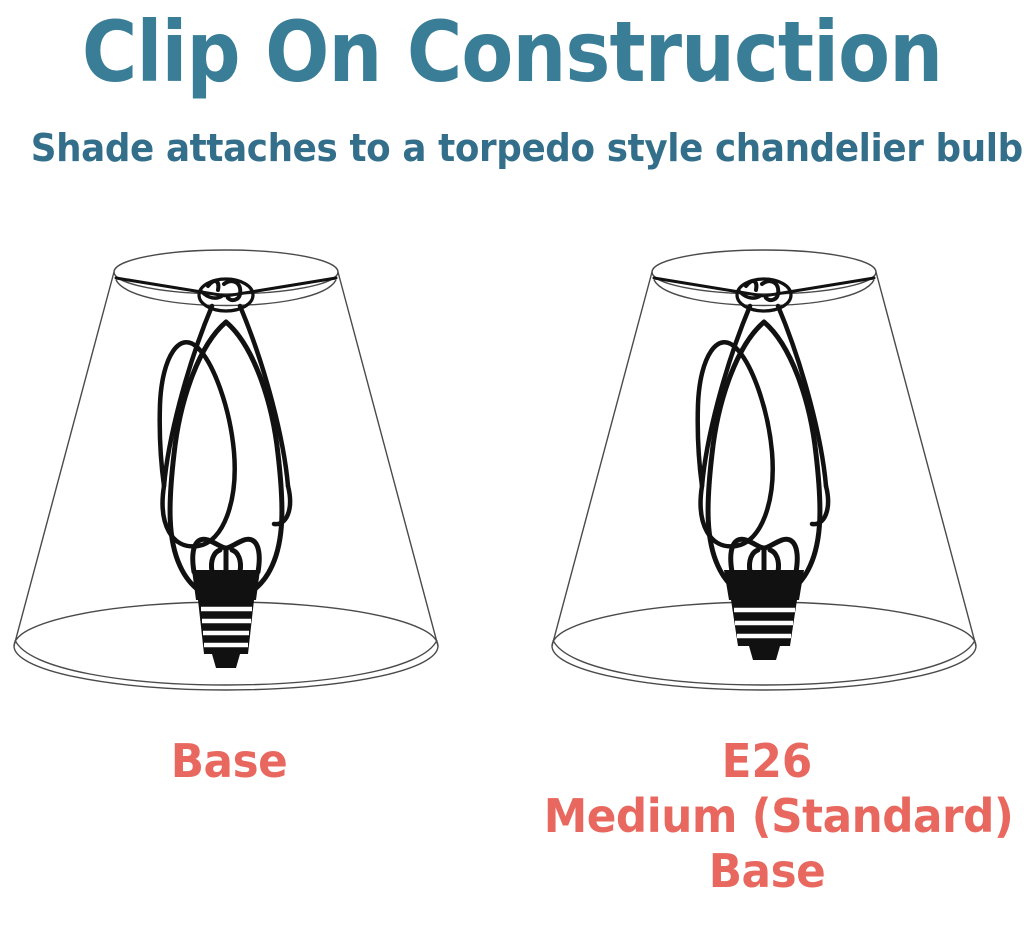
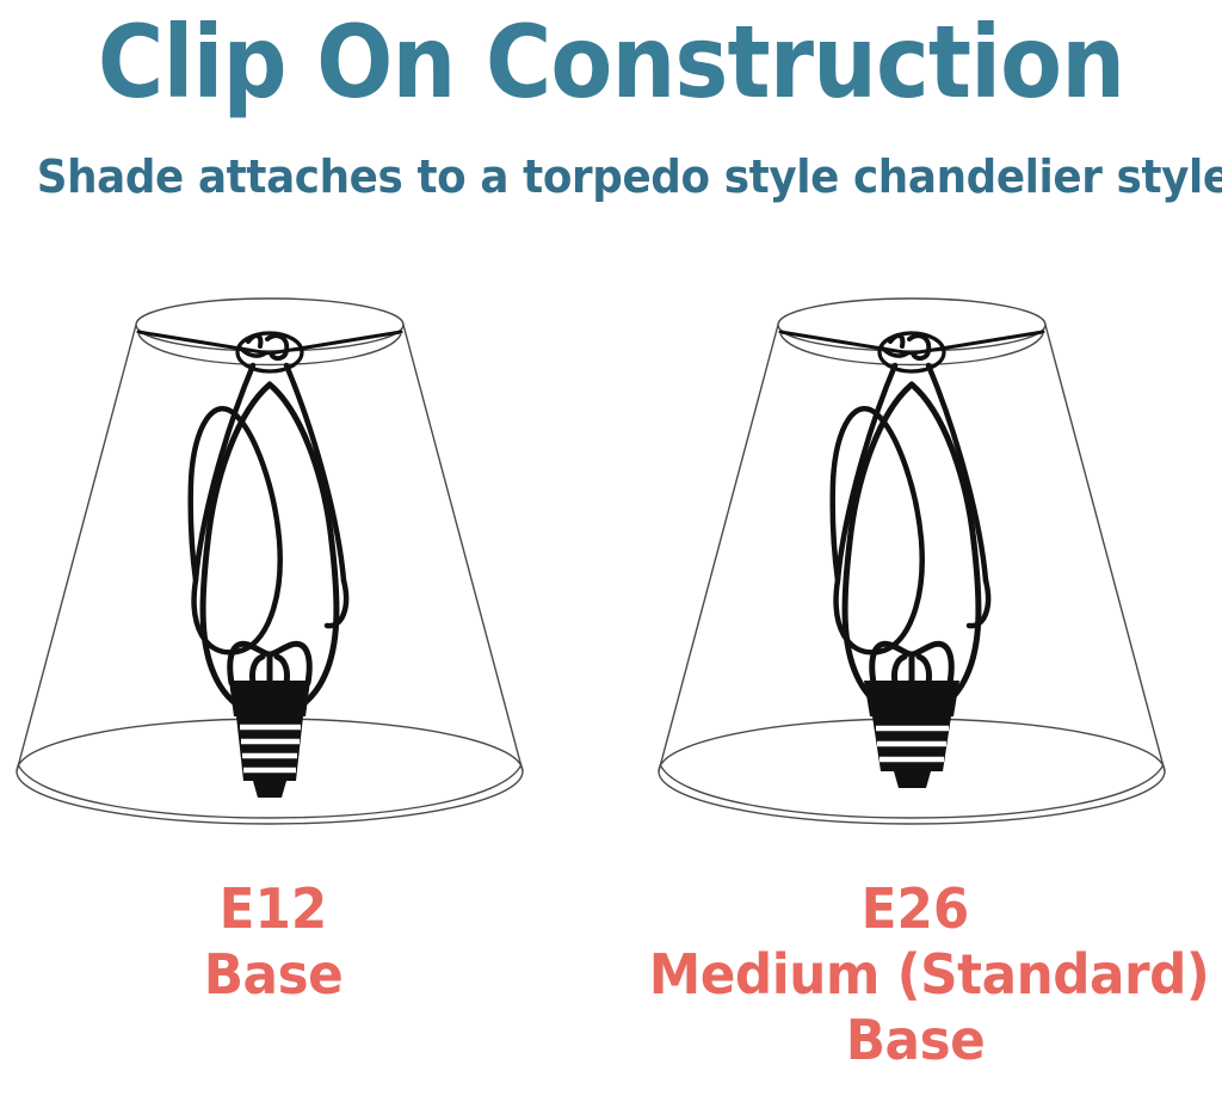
  Clip On Construction
- Shade attaches to a torpedo style chandelier bulb
+ Shade attaches to a torpedo style chandelier style
+ E12
  Base
  E26
  Medium (Standard)
  Base
